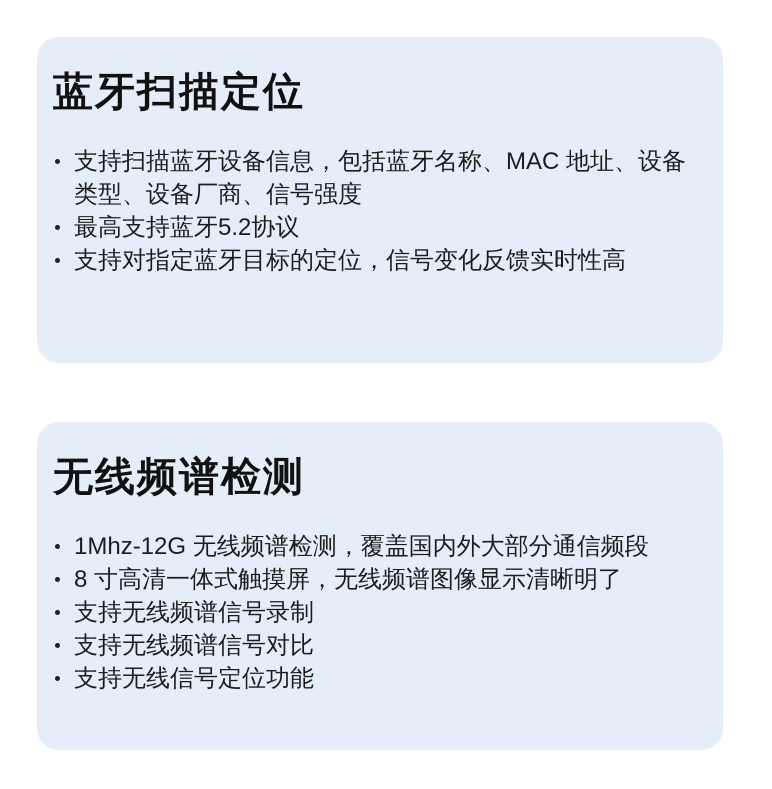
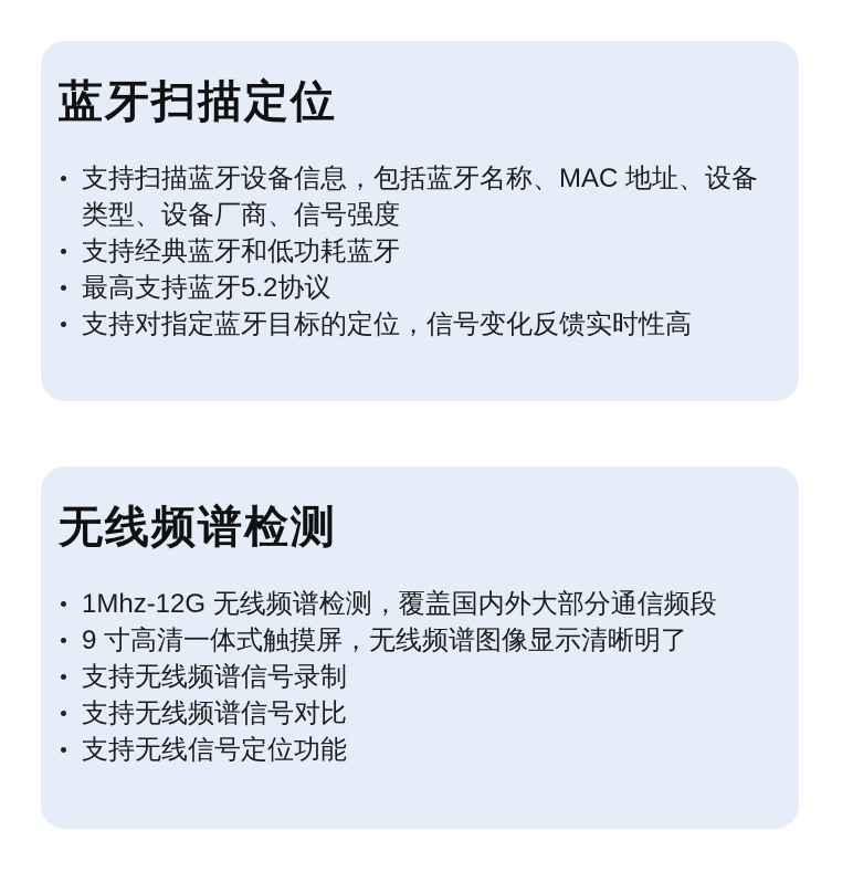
  蓝牙扫描定位
  支持扫描蓝牙设备信息，包括蓝牙名称、MAC 地址、设备类型、设备厂商、信号强度
+ 支持经典蓝牙和低功耗蓝牙
  最高支持蓝牙5.2协议
  支持对指定蓝牙目标的定位，信号变化反馈实时性高
  无线频谱检测
  1Mhz-12G 无线频谱检测，覆盖国内外大部分通信频段
- 8 寸高清一体式触摸屏，无线频谱图像显示清晰明了
+ 9 寸高清一体式触摸屏，无线频谱图像显示清晰明了
  支持无线频谱信号录制
  支持无线频谱信号对比
  支持无线信号定位功能
